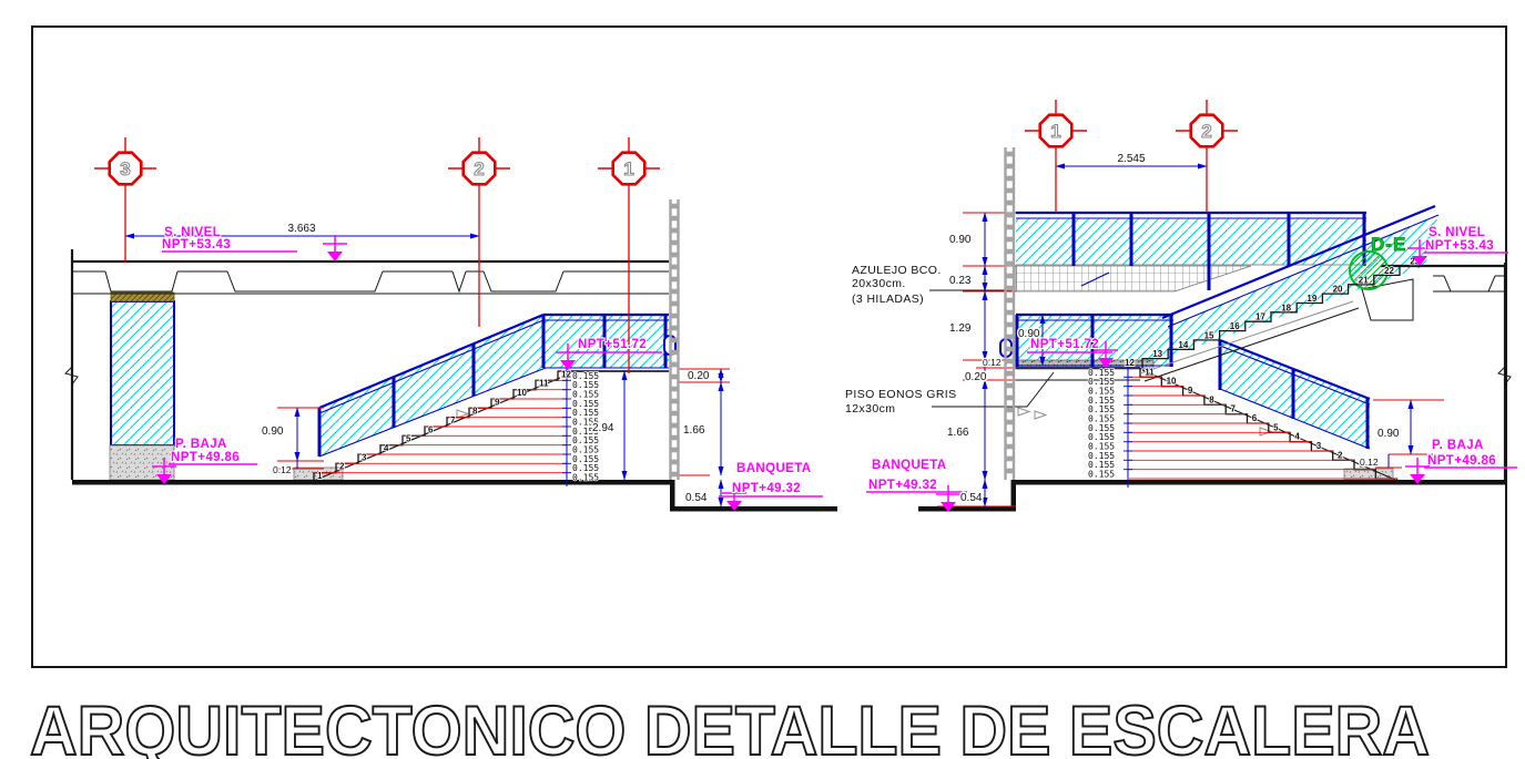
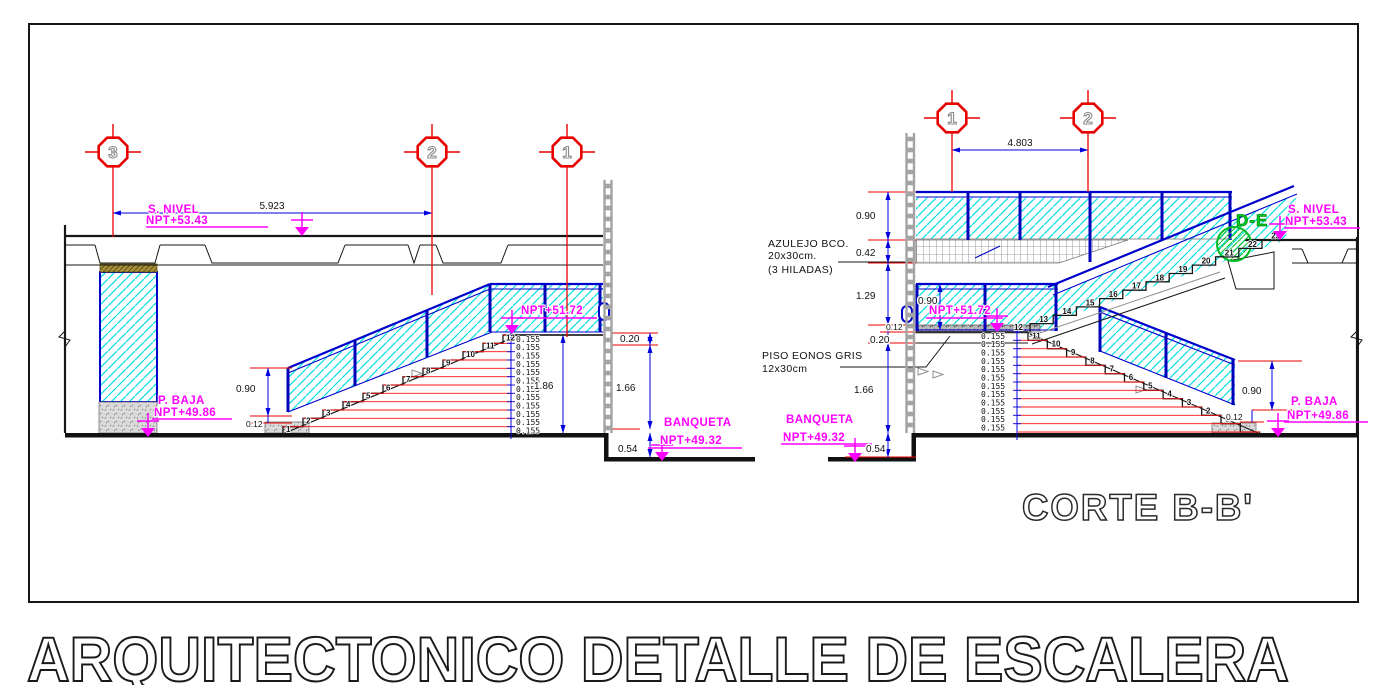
  0.155
  1
  0.155
  2
  0.155
  3
  0.155
  4
  0.155
  5
  0.155
  6
  0.155
  7
  0.155
  8
  0.155
  9
  0.155
  10
  0.155
  11
  0.155
  12
  3
  2
  1
  0.155
  12
  0.155
  11
  0.155
  10
  0.155
  9
  0.155
  8
  0.155
  7
  0.155
  6
  0.155
  5
  0.155
  4
  0.155
  3
  0.155
  2
  0.155
  1
  13
  14
  15
  16
  17
  18
  19
  20
  21
  22
  1
  2
- 3.663
+ 5.923
  S. NIVEL
  NPT+53.43
  NPT+51.72
  P. BAJA
  NPT+49.86
  BANQUETA
  NPT+49.32
  0.90
  0.12
- 2.94
+ 1.86
  0.20
  1.66
  0.54
- 2.545
+ 4.803
  AZULEJO BCO.
  20x30cm.
  (3 HILADAS)
  PISO EONOS GRIS
  12x30cm
  S. NIVEL
  NPT+53.43
  NPT+51.72
  P. BAJA
  NPT+49.86
  BANQUETA
  NPT+49.32
  D-E
  0.90
- 0.23
+ 0.42
  1.29
  0.12
  0.20
  1.66
  0.54
  0.90
  0.90
  0.12
+ CORTE B-B'
  ARQUITECTONICO DETALLE DE ESCALERA
